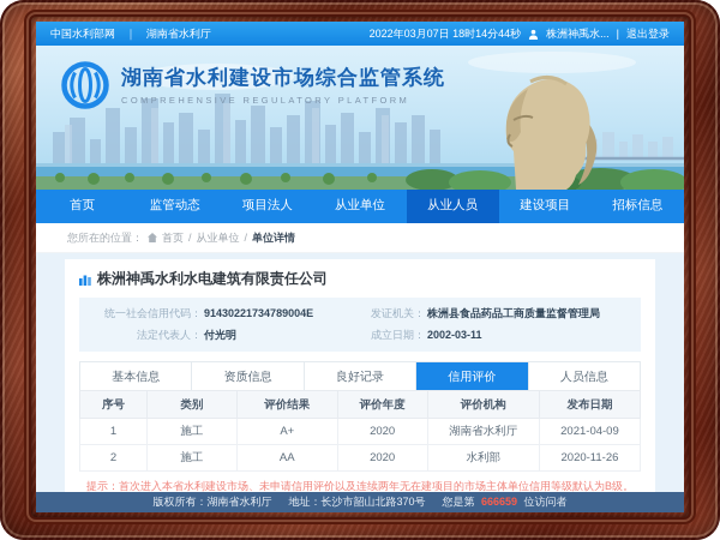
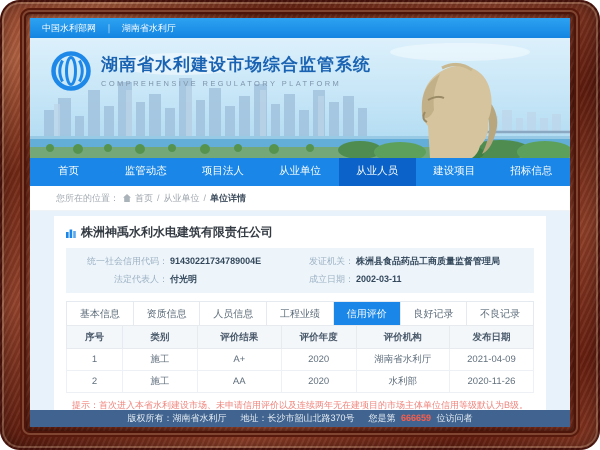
  中国水利部网 ｜ 湖南省水利厅
- 2022年03月07日 18时14分44秒
- 株洲神禹水...
- |
- 退出登录
  湖南省水利建设市场综合监管系统
  COMPREHENSIVE REGULATORY PLATFORM
  首页
  监管动态
  项目法人
  从业单位
  从业人员
  建设项目
  招标信息
  您所在的位置：
  首页
  /
  从业单位
  /
  单位详情
  株洲神禹水利水电建筑有限责任公司
  统一社会信用代码：
  91430221734789004E
  法定代表人：
  付光明
  发证机关：
  株洲县食品药品工商质量监督管理局
  成立日期：
  2002-03-11
  基本信息
  资质信息
- 良好记录
+ 人员信息
+ 工程业绩
  信用评价
- 人员信息
+ 良好记录
+ 不良记录
  序号	类别	评价结果	评价年度	评价机构	发布日期
  1	施工	A+	2020	湖南省水利厅	2021-04-09
  2	施工	AA	2020	水利部	2020-11-26
  提示：首次进入本省水利建设市场、未申请信用评价以及连续两年无在建项目的市场主体单位信用等级默认为B级。
  版权所有：湖南省水利厅
  地址：长沙市韶山北路370号
  您是第 666659 位访问者
